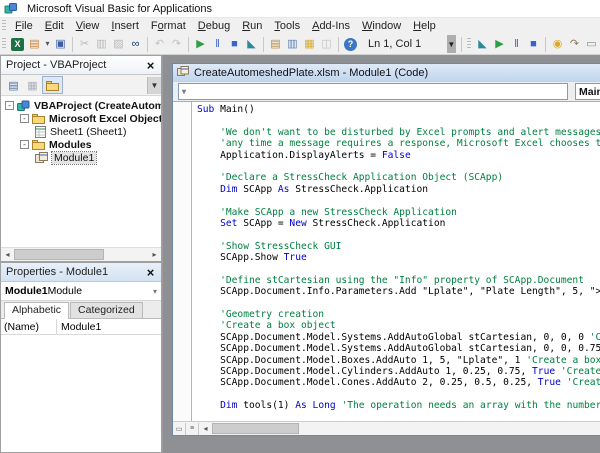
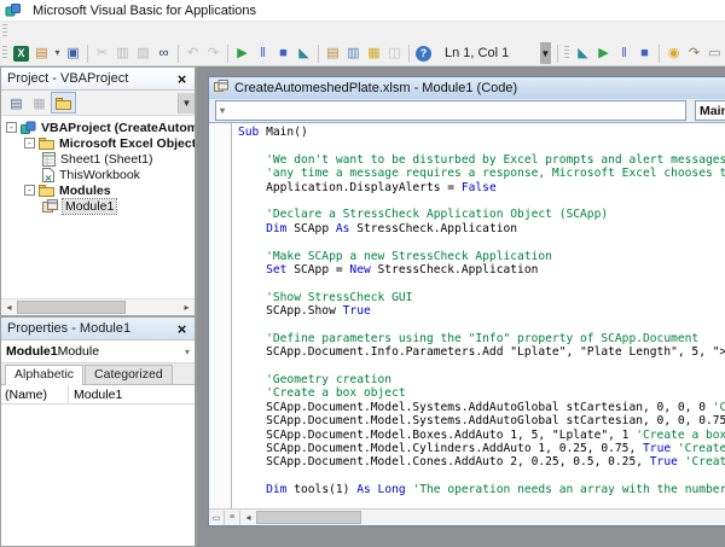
  Microsoft Visual Basic for Applications
- File
- Edit
- View
- Insert
- Format
- Debug
- Run
- Tools
- Add-Ins
- Window
- Help
  X
  ▤
  ▾
  ▣
  ✂
  ▥
  ▨
  ∞
  ↶
  ↷
  ▶
  ‖
  ■
  ◣
  ▤
  ▥
  ▦
  ◫
  ?
  Ln 1, Col 1
  ▼
  ◣
  ▶
  ‖
  ■
  ◉
  ↷
  ▭
  Project - VBAProject
  ×
  ▤
  ▦
  ▼
  -
  VBAProject (CreateAutom
  -
  Microsoft Excel Object
  Sheet1 (Sheet1)
+ ThisWorkbook
  -
  Modules
  Module1
  ◂
  ▸
  Properties - Module1
  ×
  Module1
  Module
  ▾
  Alphabetic
  Categorized
  (Name)
  Module1
  CreateAutomeshedPlate.xlsm - Module1 (Code)
  ▾
  Mai
  Sub Main()
  'We don't want to be disturbed by Excel prompts and alert messages
  'any time a message requires a response, Microsoft Excel chooses t
  Application.DisplayAlerts = False
  'Declare a StressCheck Application Object (SCApp)
  Dim SCApp As StressCheck.Application
  'Make SCApp a new StressCheck Application
  Set SCApp = New StressCheck.Application
  'Show StressCheck GUI
  SCApp.Show True
- 'Define stCartesian using the "Info" property of SCApp.Document
+ 'Define parameters using the "Info" property of SCApp.Document
  SCApp.Document.Info.Parameters.Add "Lplate", "Plate Length", 5, ">
  'Geometry creation
  'Create a box object
  SCApp.Document.Model.Systems.AddAutoGlobal stCartesian, 0, 0, 0 'C
  SCApp.Document.Model.Systems.AddAutoGlobal stCartesian, 0, 0, 0.75
  SCApp.Document.Model.Boxes.AddAuto 1, 5, "Lplate", 1 'Create a box
  SCApp.Document.Model.Cylinders.AddAuto 1, 0.25, 0.75, True 'Create
  SCApp.Document.Model.Cones.AddAuto 2, 0.25, 0.5, 0.25, True 'Creat
  Dim tools(1) As Long 'The operation needs an array with the number
  ◂
